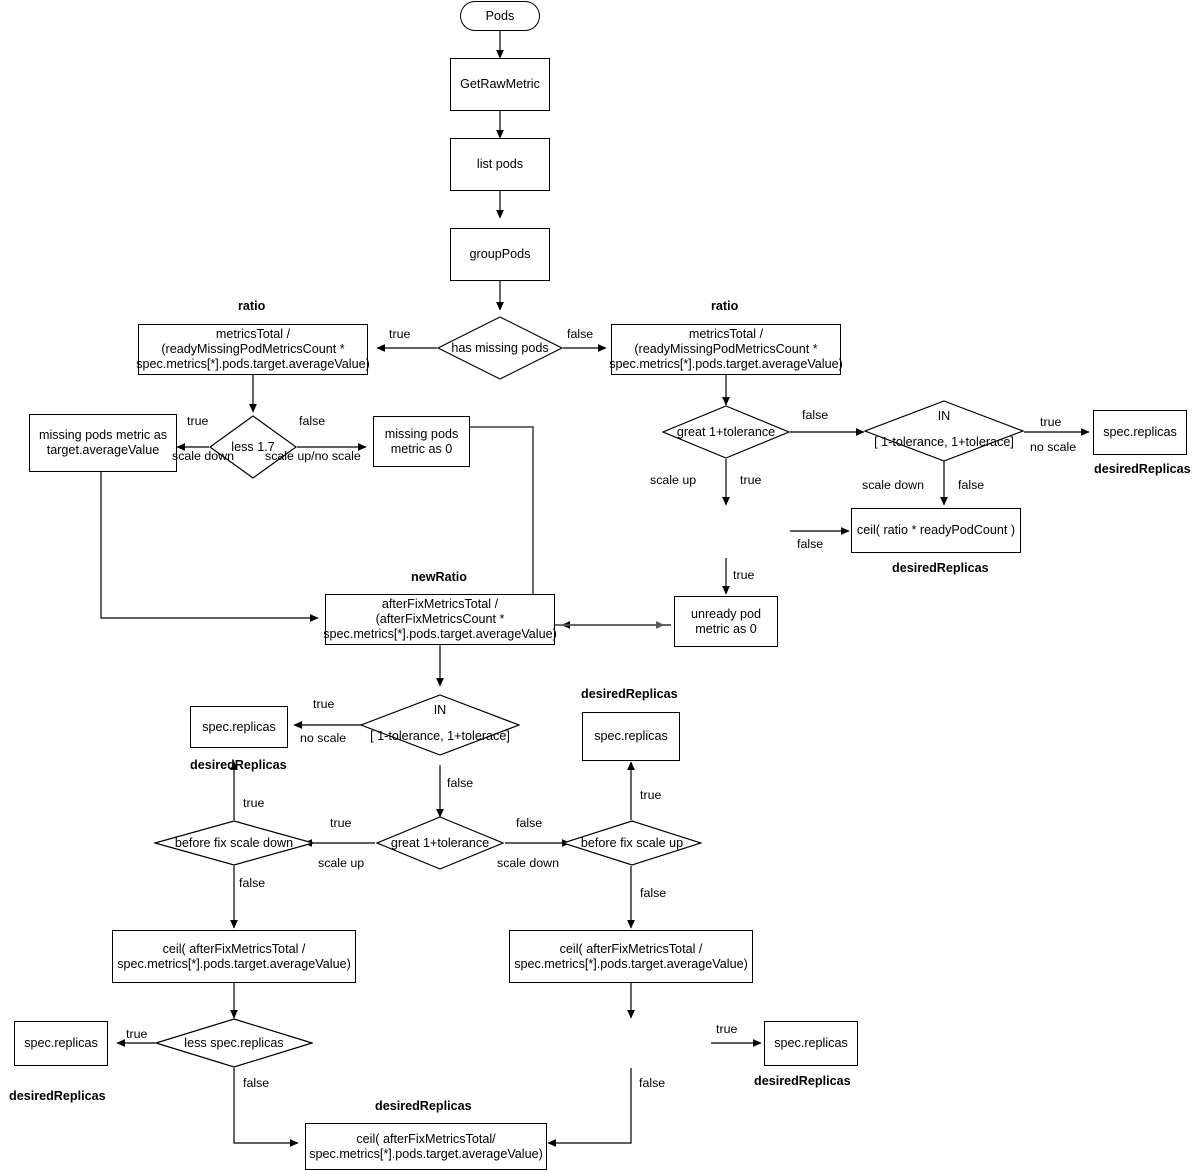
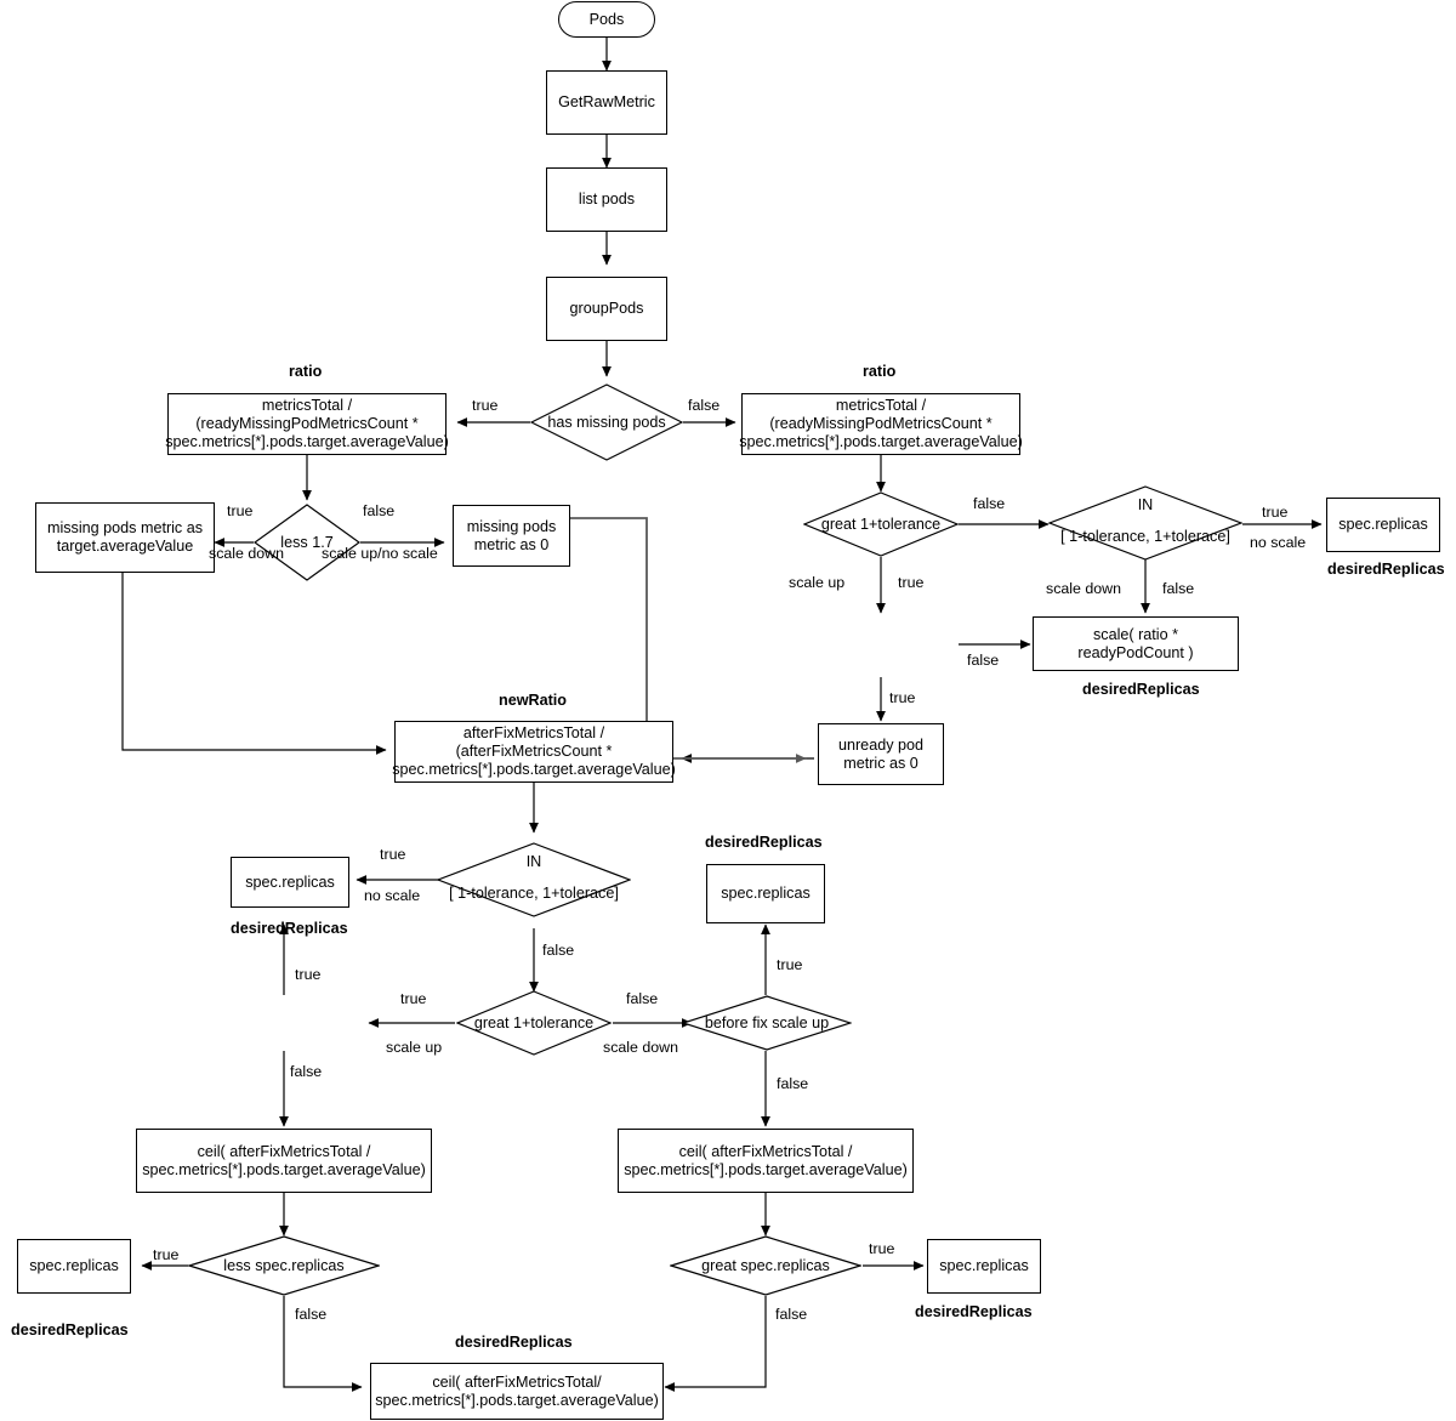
  Pods
  GetRawMetric
  list pods
  groupPods
  has missing pods
  ratio
  metricsTotal /
  (readyMissingPodMetricsCount *
  spec.metrics[*].pods.target.averageValue)
  ratio
  metricsTotal /
  (readyMissingPodMetricsCount *
  spec.metrics[*].pods.target.averageValue)
  less 1.7
  missing pods metric as
  target.averageValue
  missing pods
  metric as 0
  great 1+tolerance
  IN
  [ 1-tolerance, 1+tolerace]
  spec.replicas
  desiredReplicas
- ceil( ratio * readyPodCount )
+ scale( ratio * readyPodCount )
  desiredReplicas
  unready pod
  metric as 0
  newRatio
  afterFixMetricsTotal /
  (afterFixMetricsCount *
  spec.metrics[*].pods.target.averageValue)
  IN
  [ 1-tolerance, 1+tolerace]
  spec.replicas
  desiredReplicas
  desiredReplicas
  spec.replicas
  great 1+tolerance
- before fix scale down
  before fix scale up
  ceil( afterFixMetricsTotal /
  spec.metrics[*].pods.target.averageValue)
  ceil( afterFixMetricsTotal /
  spec.metrics[*].pods.target.averageValue)
  less spec.replicas
+ great spec.replicas
  spec.replicas
  desiredReplicas
  spec.replicas
  desiredReplicas
  desiredReplicas
  ceil( afterFixMetricsTotal/
  spec.metrics[*].pods.target.averageValue)
  true
  false
  true
  scale down
  false
  scale up/no scale
  false
  true
  scale up
  true
  no scale
  false
  scale down
  false
  true
  true
  no scale
  false
  true
  scale up
  false
  scale down
  true
  false
  true
  false
  true
  false
  true
  false
